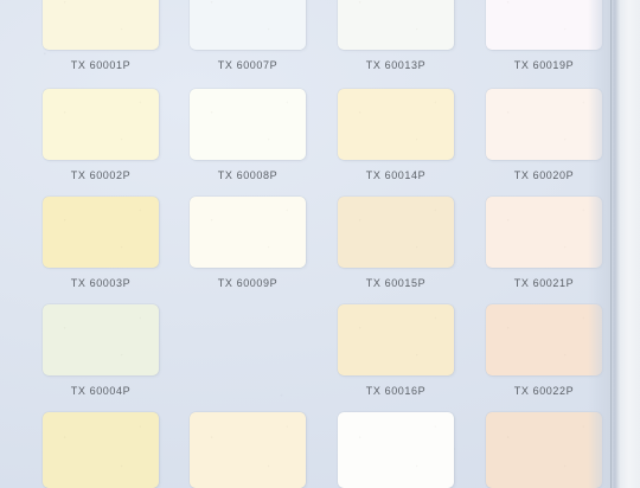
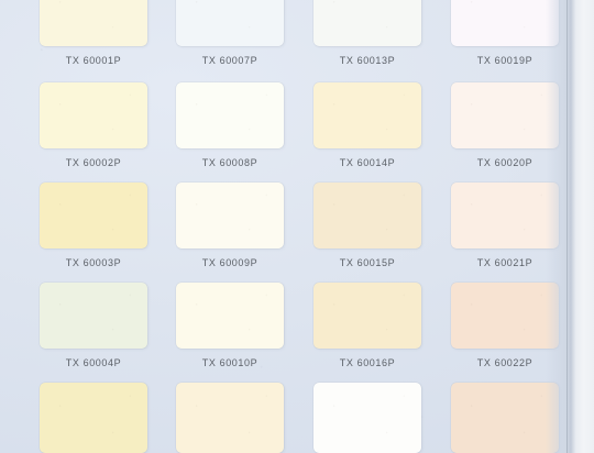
  TX 60001P
  TX 60007P
  TX 60013P
  TX 60019P
  TX 60002P
  TX 60008P
  TX 60014P
  TX 60020P
  TX 60003P
  TX 60009P
  TX 60015P
  TX 60021P
  TX 60004P
+ TX 60010P
  TX 60016P
  TX 60022P
